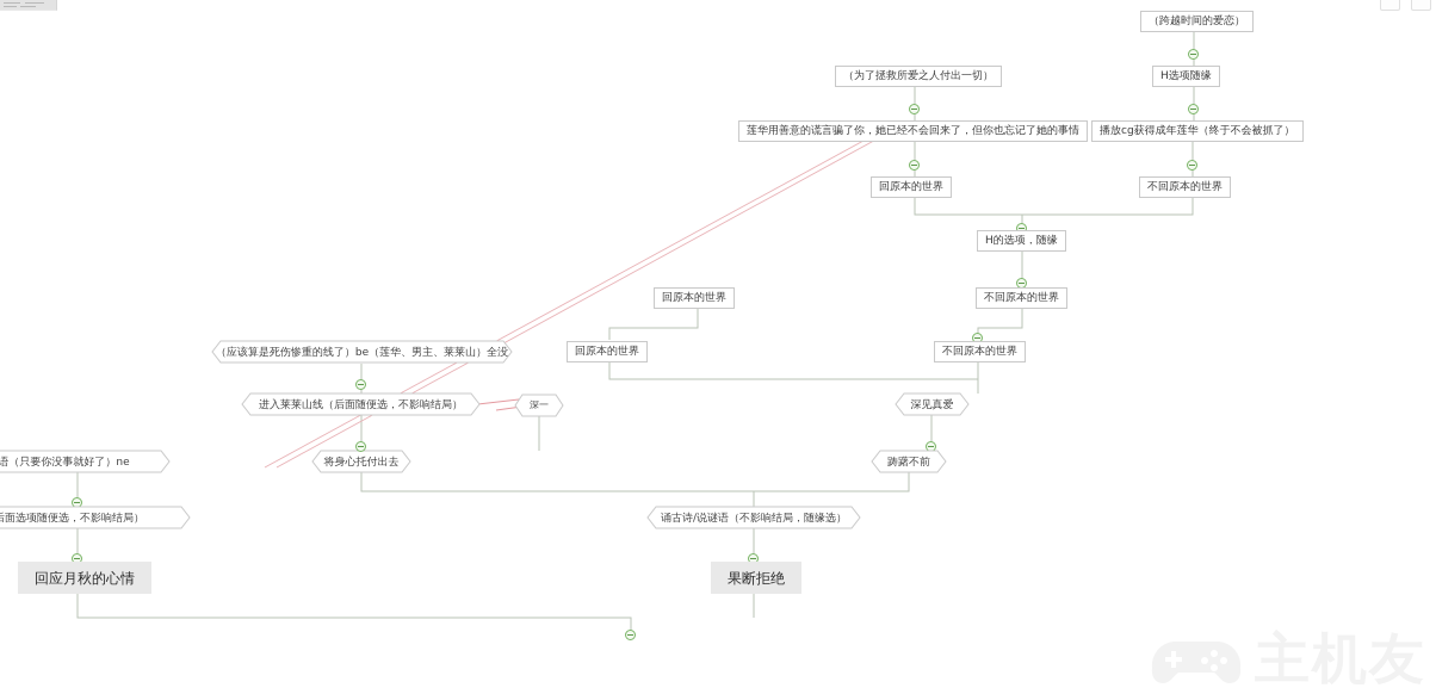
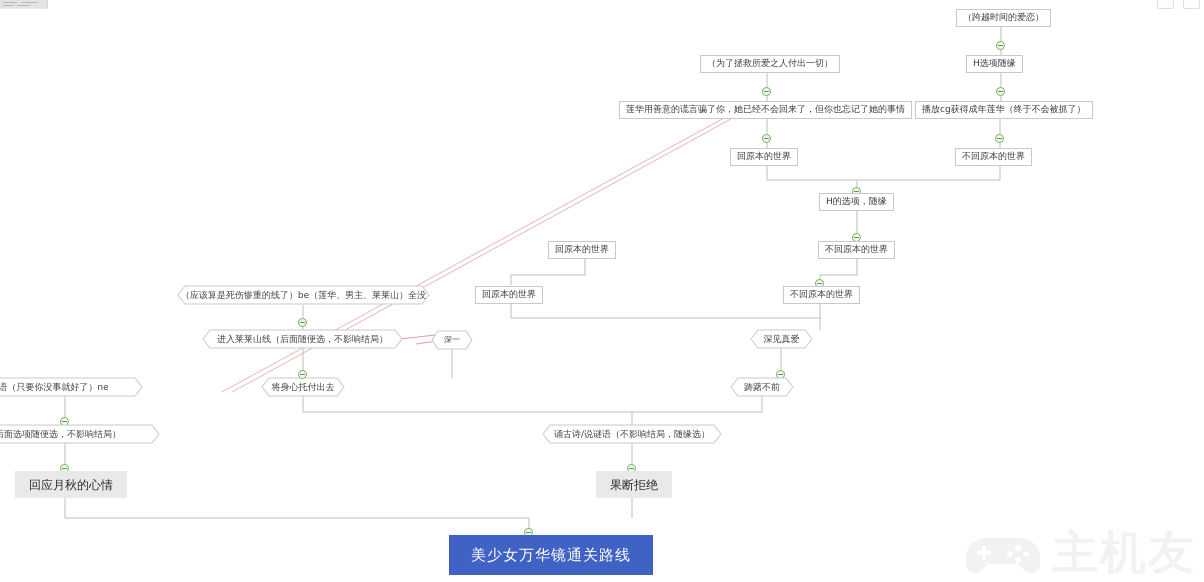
  （跨越时间的爱恋）
  H选项随缘
  播放cg获得成年莲华（终于不会被抓了）
  不回原本的世界
  （为了拯救所爱之人付出一切）
  莲华用善意的谎言骗了你，她已经不会回来了，但你也忘记了她的事情
  回原本的世界
  H的选项，随缘
  回原本的世界
  不回原本的世界
  回原本的世界
  不回原本的世界
  （应该算是死伤惨重的线了）be（莲华、男主、莱莱山）全没
  进入莱莱山线（后面随便选，不影响结局）
  深一
  深见真爱
  将身心托付出去
  踌躇不前
  语（只要你没事就好了）ne
  面选项随便选，不影响结局）
  诵古诗/说谜语（不影响结局，随缘选）
  回应月秋的心情
  果断拒绝
+ 美少女万华镜通关路线
